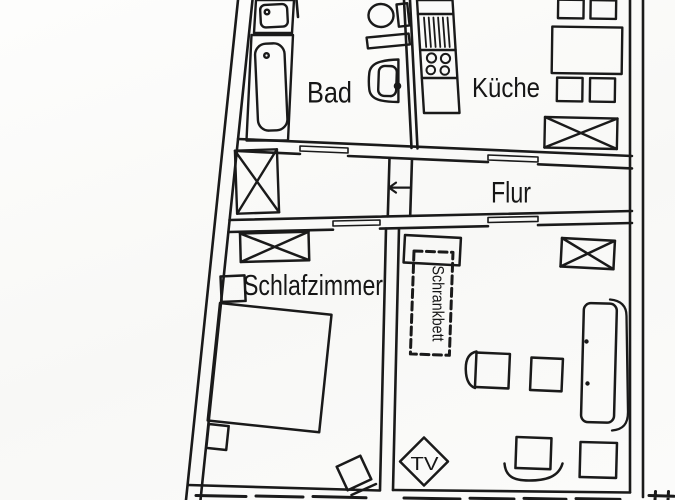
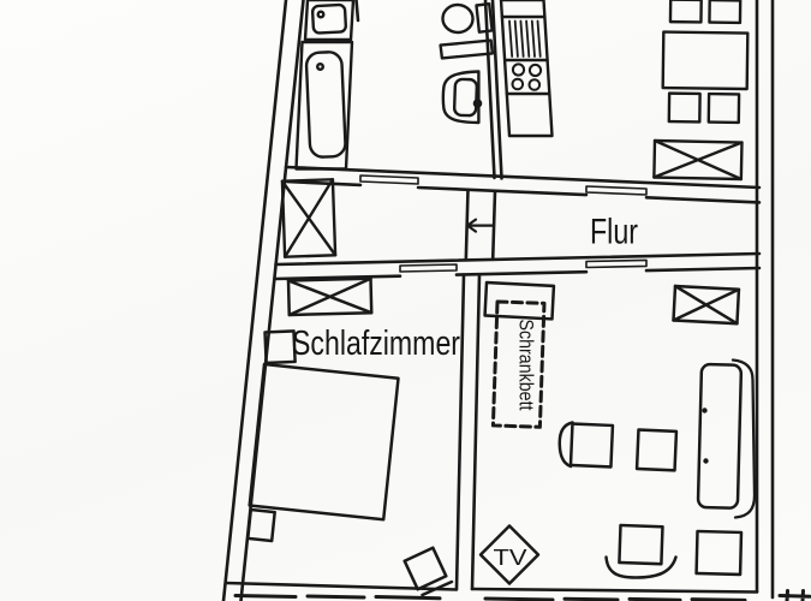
- Bad
- Küche
  Flur
  Schlafzimmer
  TV
